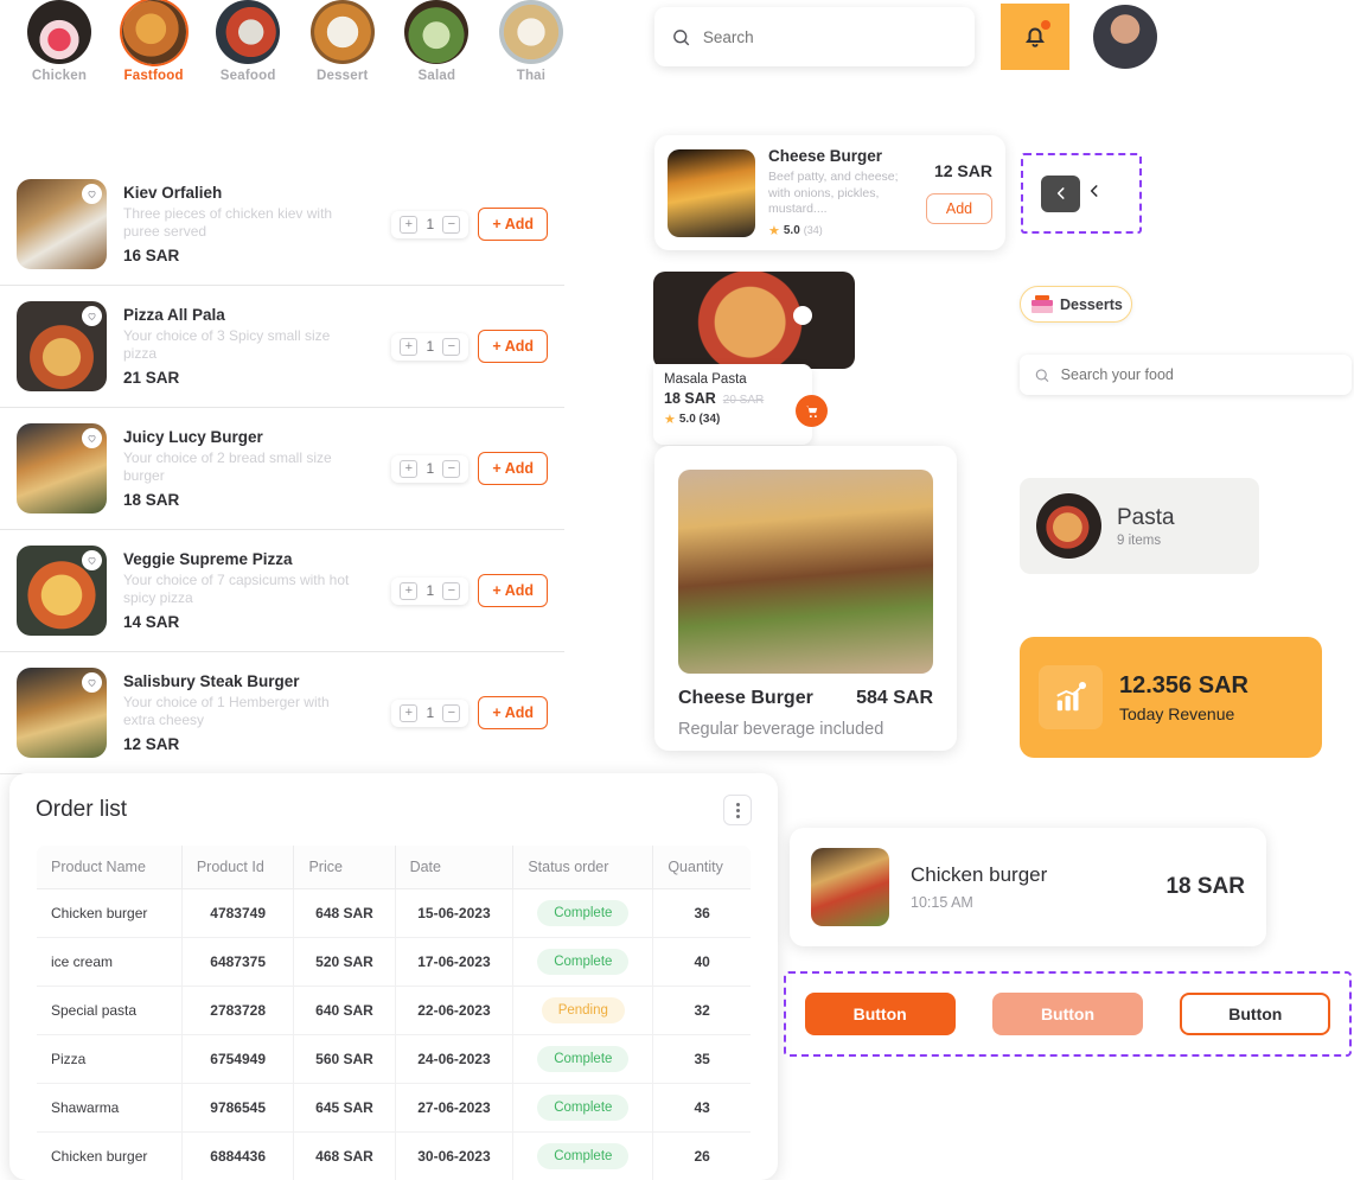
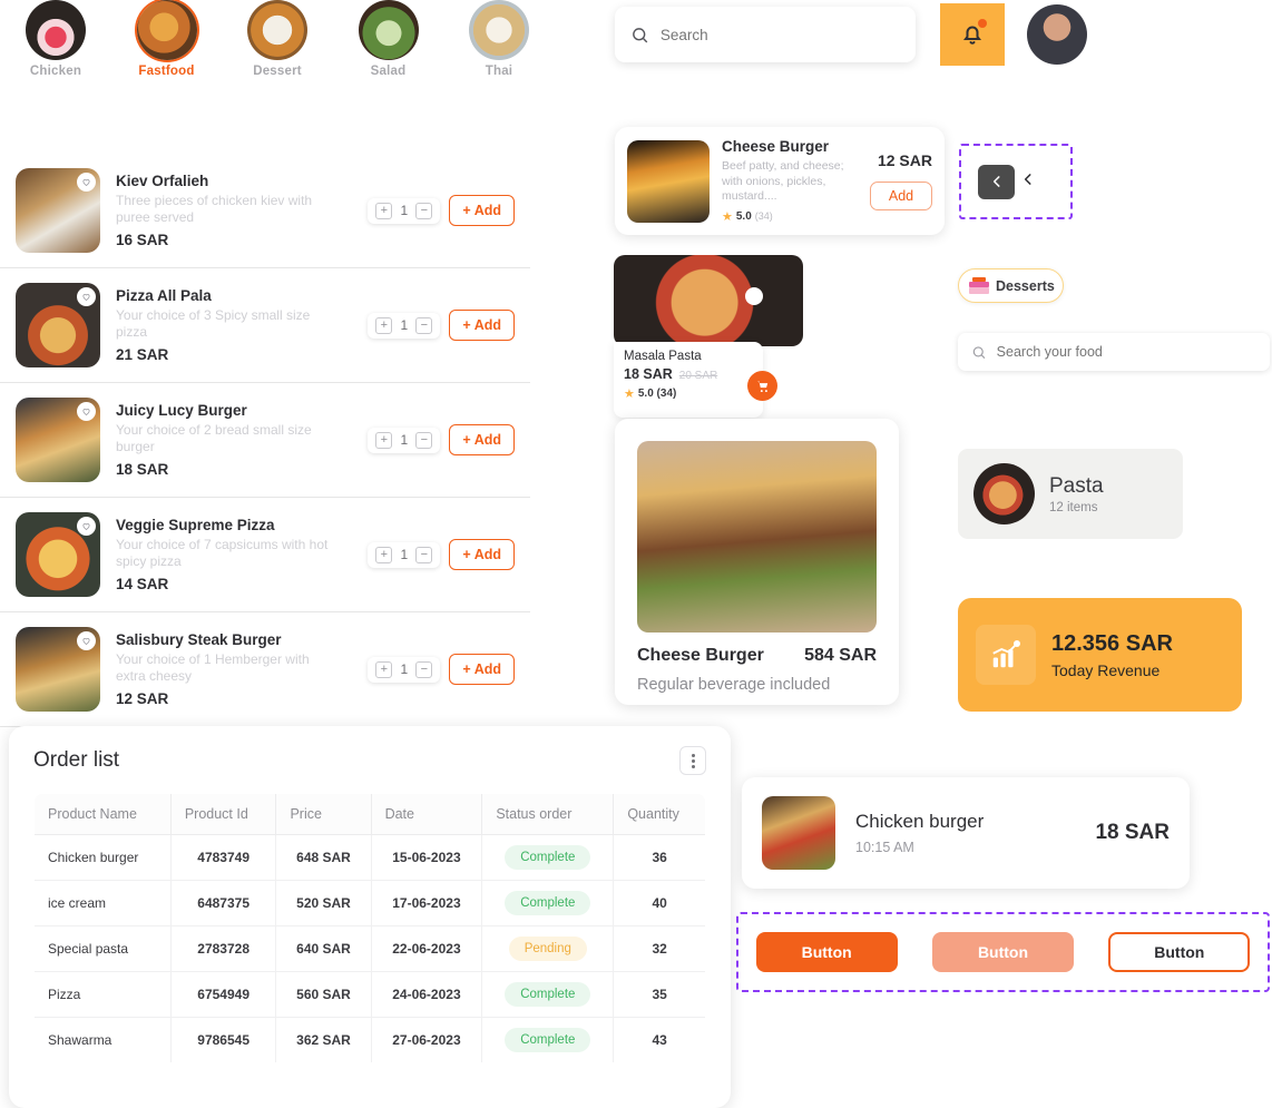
  Chicken
  Fastfood
- Seafood
  Dessert
  Salad
  Thai
  Kiev Orfalieh
  Three pieces of chicken kiev with puree served
  16 SAR
  +
  1
  −
  + Add
  Pizza All Pala
  Your choice of 3 Spicy small size pizza
  21 SAR
  +
  1
  −
  + Add
  Juicy Lucy Burger
  Your choice of 2 bread small size burger
  18 SAR
  +
  1
  −
  + Add
  Veggie Supreme Pizza
  Your choice of 7 capsicums with hot spicy pizza
  14 SAR
  +
  1
  −
  + Add
  Salisbury Steak Burger
  Your choice of 1 Hemberger with extra cheesy
  12 SAR
  +
  1
  −
  + Add
  Order list
  Product Name	Product Id	Price	Date	Status order	Quantity
  Chicken burger	4783749	648 SAR	15-06-2023	Complete	36
  ice cream	6487375	520 SAR	17-06-2023	Complete	40
  Special pasta	2783728	640 SAR	22-06-2023	Pending	32
  Pizza	6754949	560 SAR	24-06-2023	Complete	35
- Shawarma	9786545	645 SAR	27-06-2023	Complete	43
+ Shawarma	9786545	362 SAR	27-06-2023	Complete	43
- Chicken burger	6884436	468 SAR	30-06-2023	Complete	26
  Search
  Cheese Burger
  Beef patty, and cheese; with onions, pickles, mustard....
  ★
  5.0
  (34)
  12 SAR
  Add
  Masala Pasta
  18 SAR
  20 SAR
  ★
  5.0 (34)
  Cheese Burger
  584 SAR
  Regular beverage included
  Desserts
  Search your food
  Pasta
- 9 items
+ 12 items
  12.356 SAR
  Today Revenue
  Chicken burger
  10:15 AM
  18 SAR
  Button
  Button
  Button
